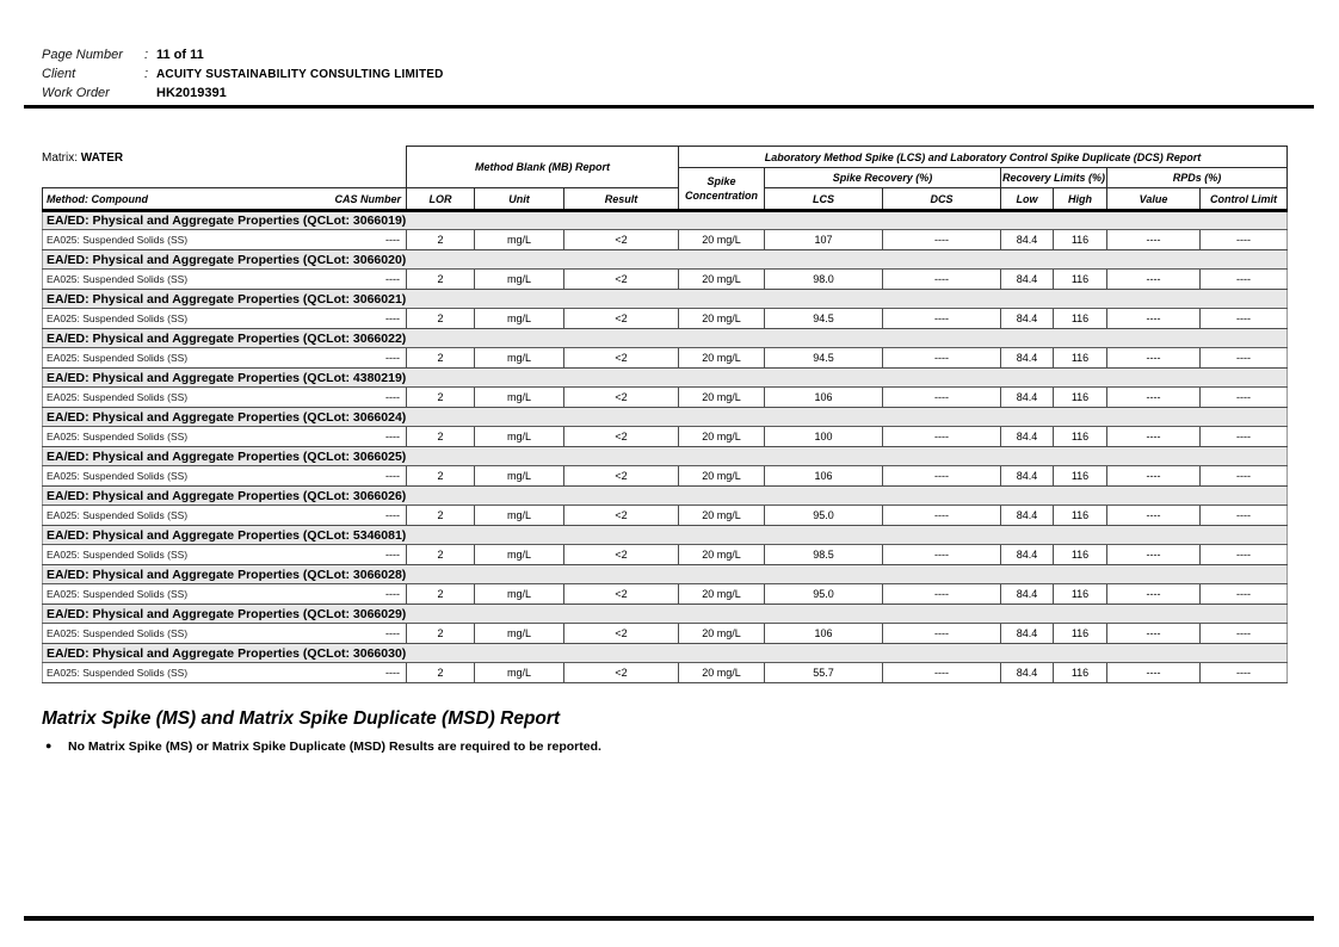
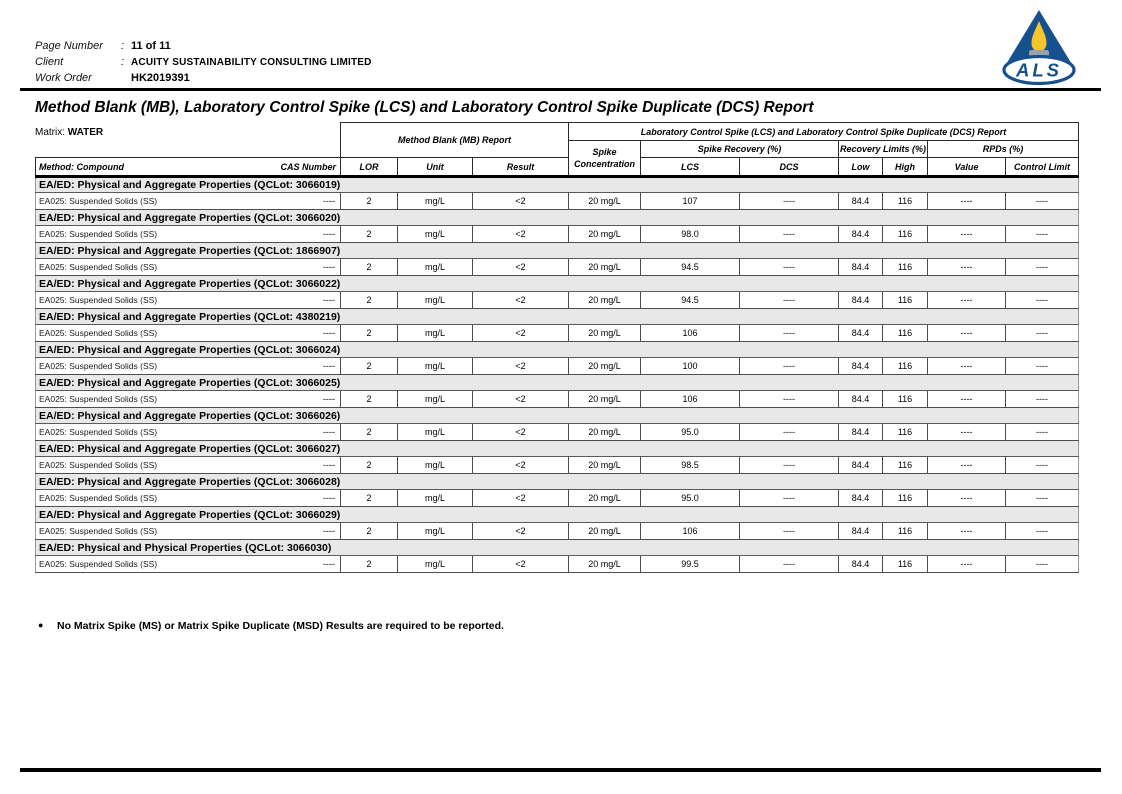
  Page Number : 11 of 11
  Client : ACUITY SUSTAINABILITY CONSULTING LIMITED
  Work Order HK2019391
+ ALS
+ Method Blank (MB), Laboratory Control Spike (LCS) and Laboratory Control Spike Duplicate (DCS) Report
- 	Method Blank (MB) Report	Laboratory Method Spike (LCS) and Laboratory Control Spike Duplicate (DCS) Report
+ 	Method Blank (MB) Report	Laboratory Control Spike (LCS) and Laboratory Control Spike Duplicate (DCS) Report
  Spike Concentration	Spike Recovery (%)	Recovery Limits (%)	RPDs (%)
  Method: Compound	CAS Number	LOR	Unit	Result	LCS	DCS	Low	High	Value	Control Limit
  EA/ED: Physical and Aggregate Properties (QCLot: 3066019)
  EA025: Suspended Solids (SS)	----	2	mg/L	<2	20 mg/L	107	----	84.4	116	----	----
  EA/ED: Physical and Aggregate Properties (QCLot: 3066020)
  EA025: Suspended Solids (SS)	----	2	mg/L	<2	20 mg/L	98.0	----	84.4	116	----	----
- EA/ED: Physical and Aggregate Properties (QCLot: 3066021)
+ EA/ED: Physical and Aggregate Properties (QCLot: 1866907)
  EA025: Suspended Solids (SS)	----	2	mg/L	<2	20 mg/L	94.5	----	84.4	116	----	----
  EA/ED: Physical and Aggregate Properties (QCLot: 3066022)
  EA025: Suspended Solids (SS)	----	2	mg/L	<2	20 mg/L	94.5	----	84.4	116	----	----
  EA/ED: Physical and Aggregate Properties (QCLot: 4380219)
  EA025: Suspended Solids (SS)	----	2	mg/L	<2	20 mg/L	106	----	84.4	116	----	----
  EA/ED: Physical and Aggregate Properties (QCLot: 3066024)
  EA025: Suspended Solids (SS)	----	2	mg/L	<2	20 mg/L	100	----	84.4	116	----	----
  EA/ED: Physical and Aggregate Properties (QCLot: 3066025)
  EA025: Suspended Solids (SS)	----	2	mg/L	<2	20 mg/L	106	----	84.4	116	----	----
  EA/ED: Physical and Aggregate Properties (QCLot: 3066026)
  EA025: Suspended Solids (SS)	----	2	mg/L	<2	20 mg/L	95.0	----	84.4	116	----	----
- EA/ED: Physical and Aggregate Properties (QCLot: 5346081)
+ EA/ED: Physical and Aggregate Properties (QCLot: 3066027)
  EA025: Suspended Solids (SS)	----	2	mg/L	<2	20 mg/L	98.5	----	84.4	116	----	----
  EA/ED: Physical and Aggregate Properties (QCLot: 3066028)
  EA025: Suspended Solids (SS)	----	2	mg/L	<2	20 mg/L	95.0	----	84.4	116	----	----
  EA/ED: Physical and Aggregate Properties (QCLot: 3066029)
  EA025: Suspended Solids (SS)	----	2	mg/L	<2	20 mg/L	106	----	84.4	116	----	----
- EA/ED: Physical and Aggregate Properties (QCLot: 3066030)
+ EA/ED: Physical and Physical Properties (QCLot: 3066030)
- EA025: Suspended Solids (SS)	----	2	mg/L	<2	20 mg/L	55.7	----	84.4	116	----	----
+ EA025: Suspended Solids (SS)	----	2	mg/L	<2	20 mg/L	99.5	----	84.4	116	----	----
  Matrix: WATER
- Matrix Spike (MS) and Matrix Spike Duplicate (MSD) Report
  ● No Matrix Spike (MS) or Matrix Spike Duplicate (MSD) Results are required to be reported.
